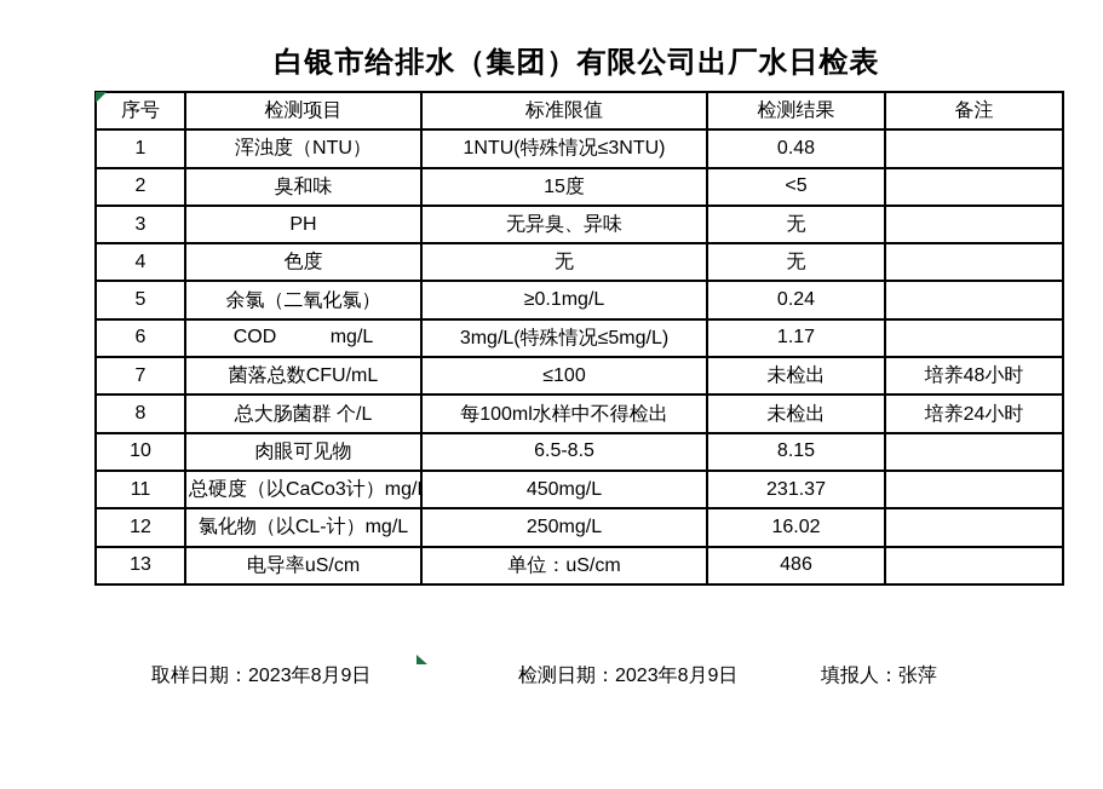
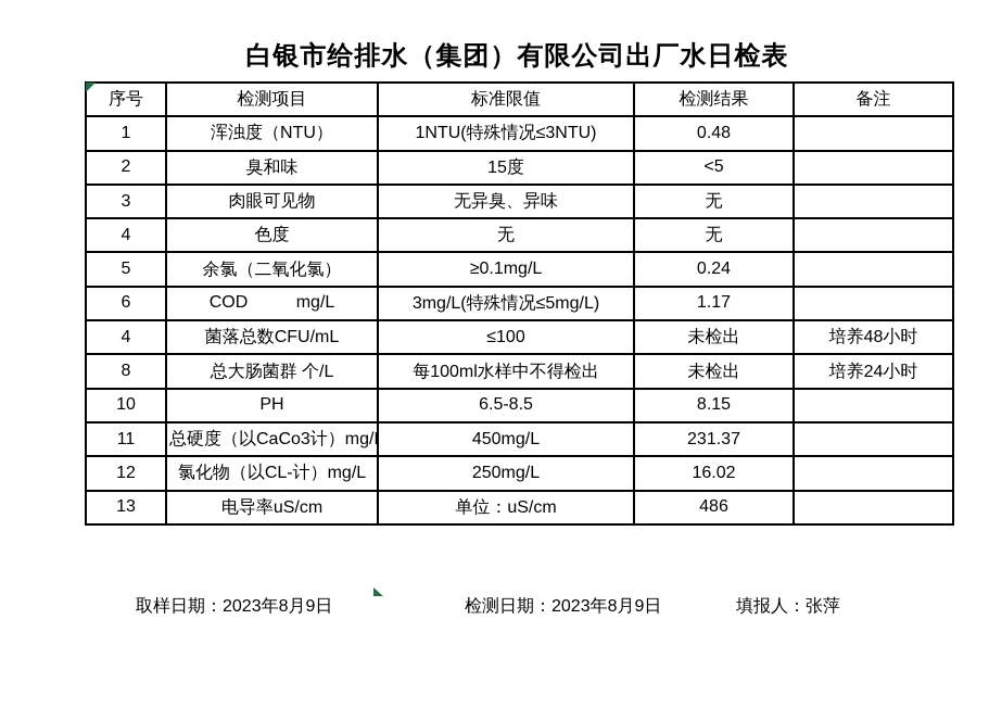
  白银市给排水（集团）有限公司出厂水日检表
  序号	检测项目	标准限值	检测结果	备注
  1	浑浊度（NTU）	1NTU(特殊情况≤3NTU)	0.48
  2	臭和味	15度	<5
- 3	PH	无异臭、异味	无
+ 3	肉眼可见物	无异臭、异味	无
  4	色度	无	无
  5	余氯（二氧化氯）	≥0.1mg/L	0.24
  6	COD mg/L	3mg/L(特殊情况≤5mg/L)	1.17
- 7	菌落总数CFU/mL	≤100	未检出	培养48小时
+ 4	菌落总数CFU/mL	≤100	未检出	培养48小时
  8	总大肠菌群 个/L	每100ml水样中不得检出	未检出	培养24小时
- 10	肉眼可见物	6.5-8.5	8.15
+ 10	PH	6.5-8.5	8.15
  11	总硬度（以CaCo3计）mg/	450mg/L	231.37
  12	氯化物（以CL-计）mg/L	250mg/L	16.02
  13	电导率uS/cm	单位：uS/cm	486
  取样日期：2023年8月9日
  检测日期：2023年8月9日
  填报人：张萍
